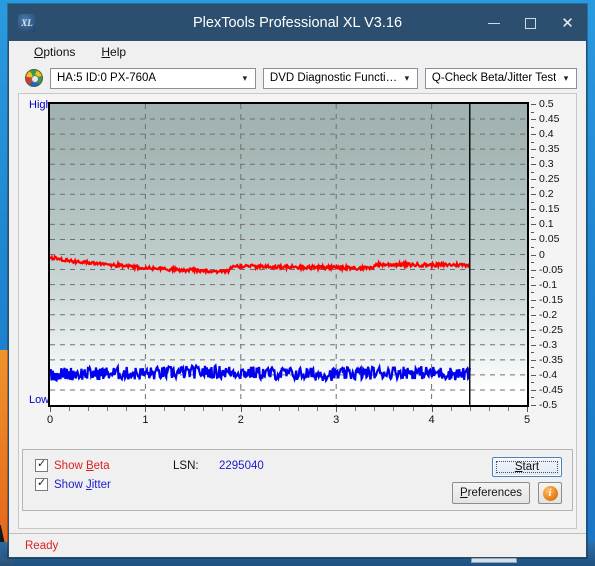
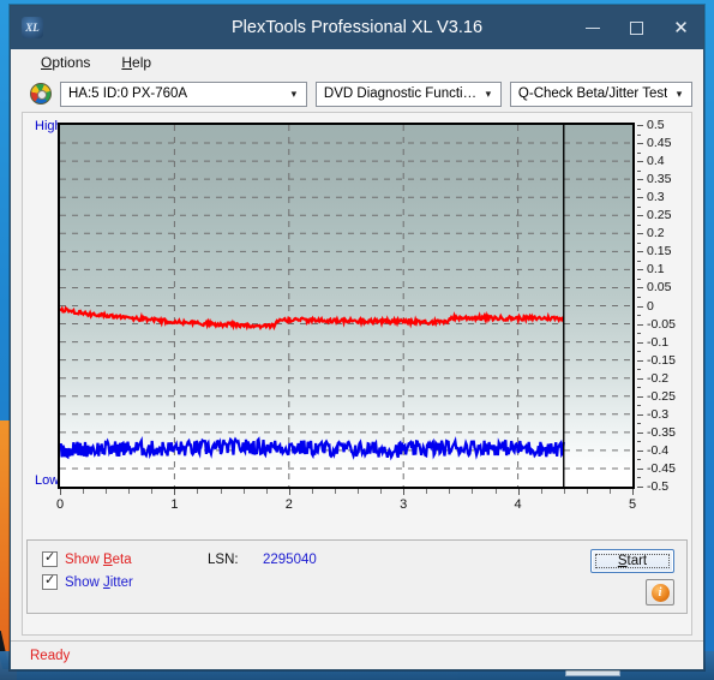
  XL
  PlexTools Professional XL V3.16
  ✕
  Options
  Help
  HA:5 ID:0 PX-760A
  ▾
  DVD Diagnostic Function
  ▾
  Q-Check Beta/Jitter Test
  ▾
  Hig
  Low
  0.5
  0.45
  0.4
  0.35
  0.3
  0.25
  0.2
  0.15
  0.1
  0.05
  0
  -0.05
  -0.1
  -0.15
  -0.2
  -0.25
  -0.3
  -0.35
  -0.4
  -0.45
  -0.5
  0
  1
  2
  3
  4
  5
  Show Beta
  Show Jitter
  LSN:
  2295040
  S
  tart
- Preferences
  i
  Ready
